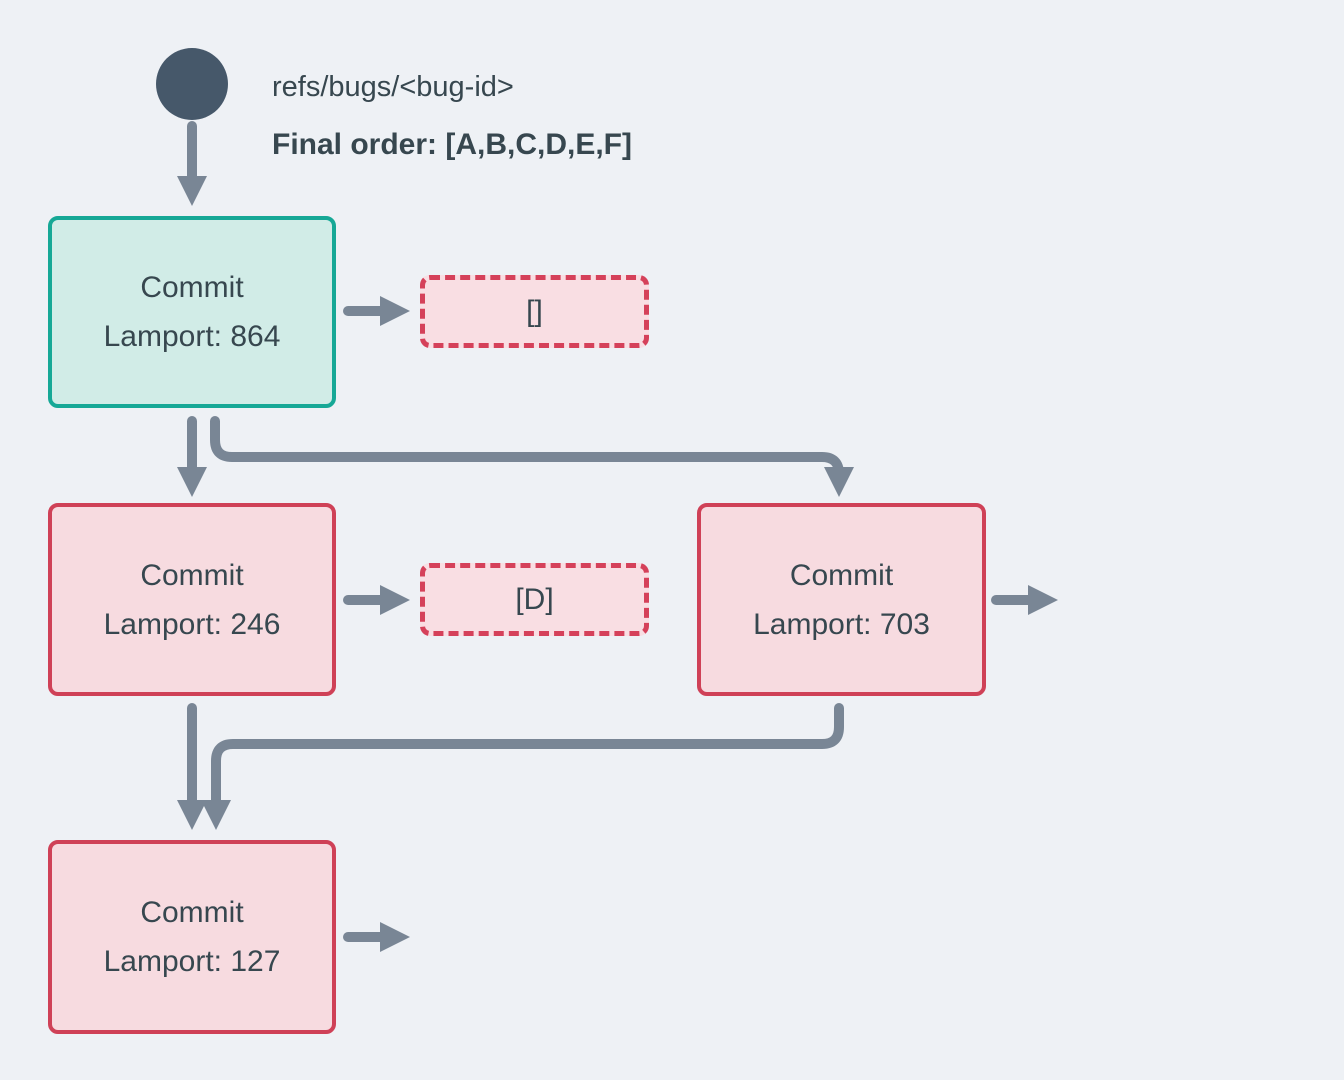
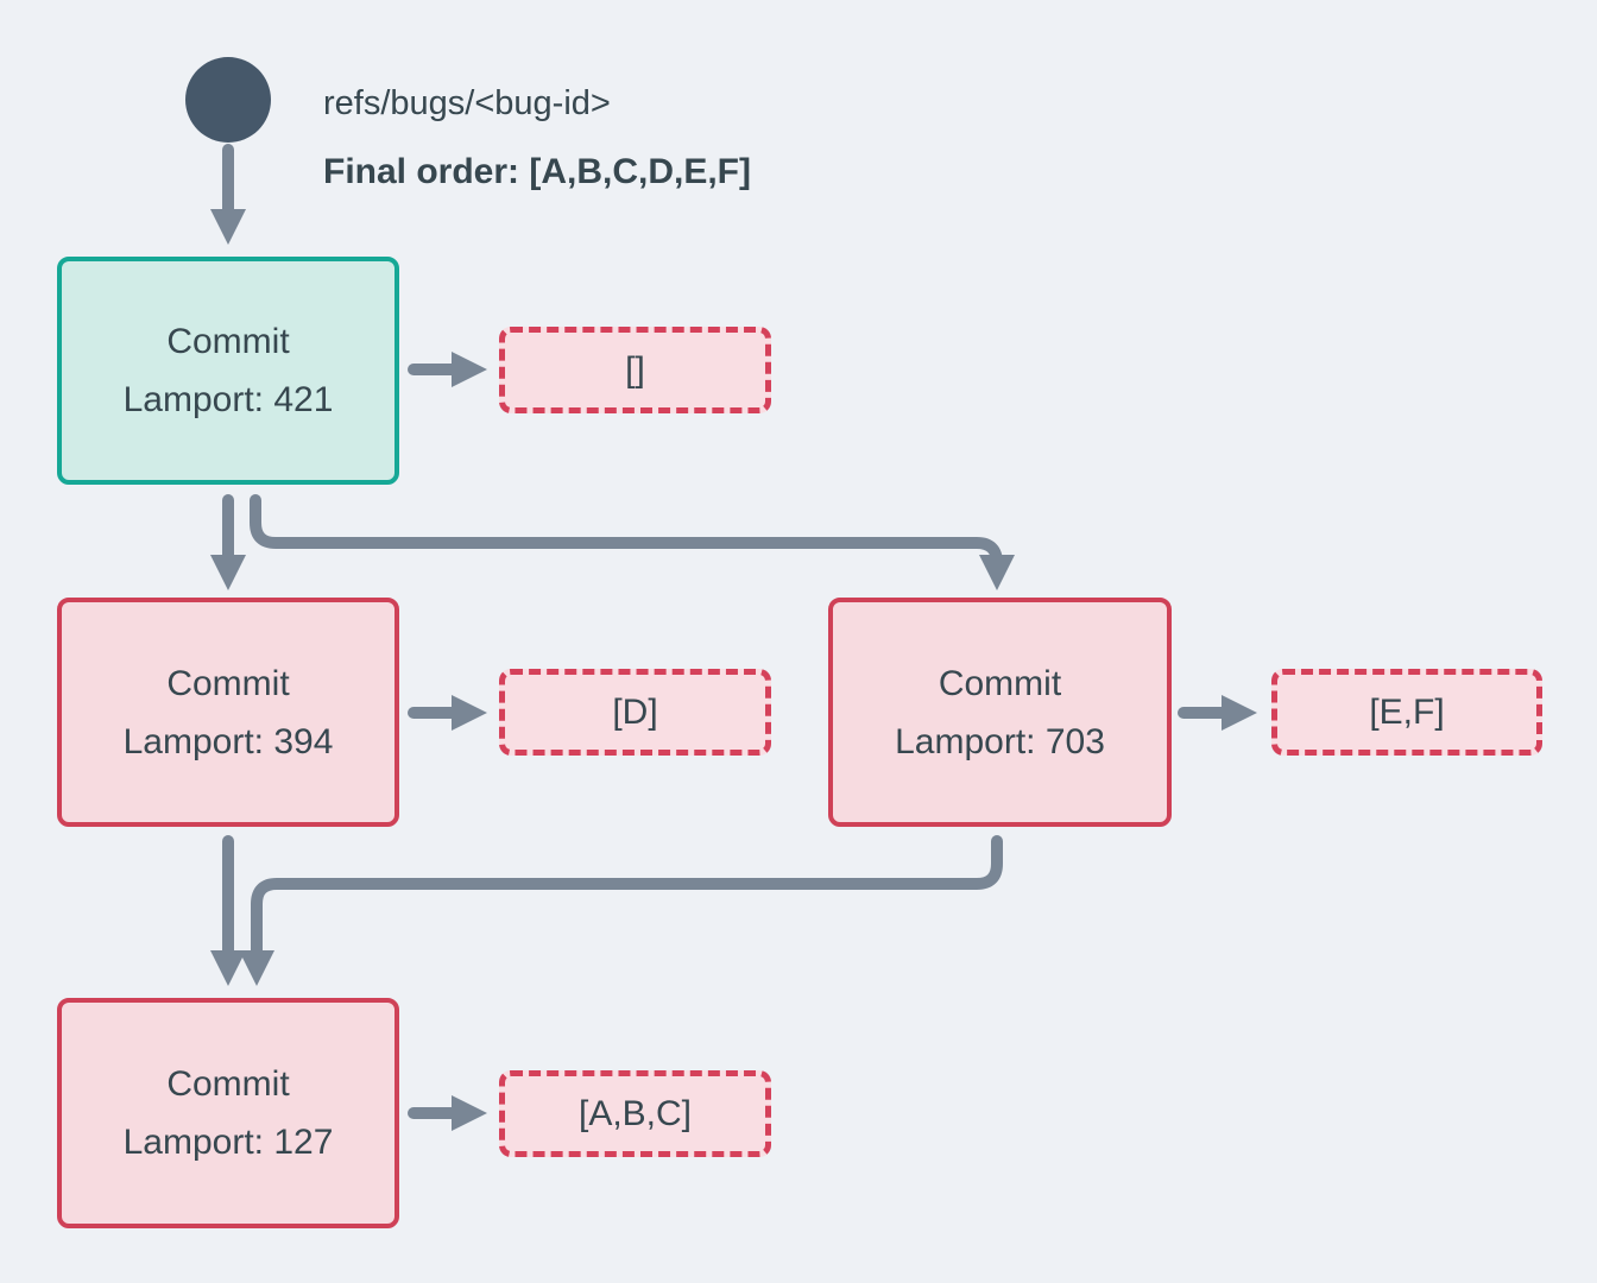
  refs/bugs/<bug-id>
  Final order: [A,B,C,D,E,F]
  Commit
- Lamport: 864
+ Lamport: 421
  Commit
- Lamport: 246
+ Lamport: 394
  Commit
  Lamport: 703
  Commit
  Lamport: 127
  []
  [D]
+ [E,F]
+ [A,B,C]
